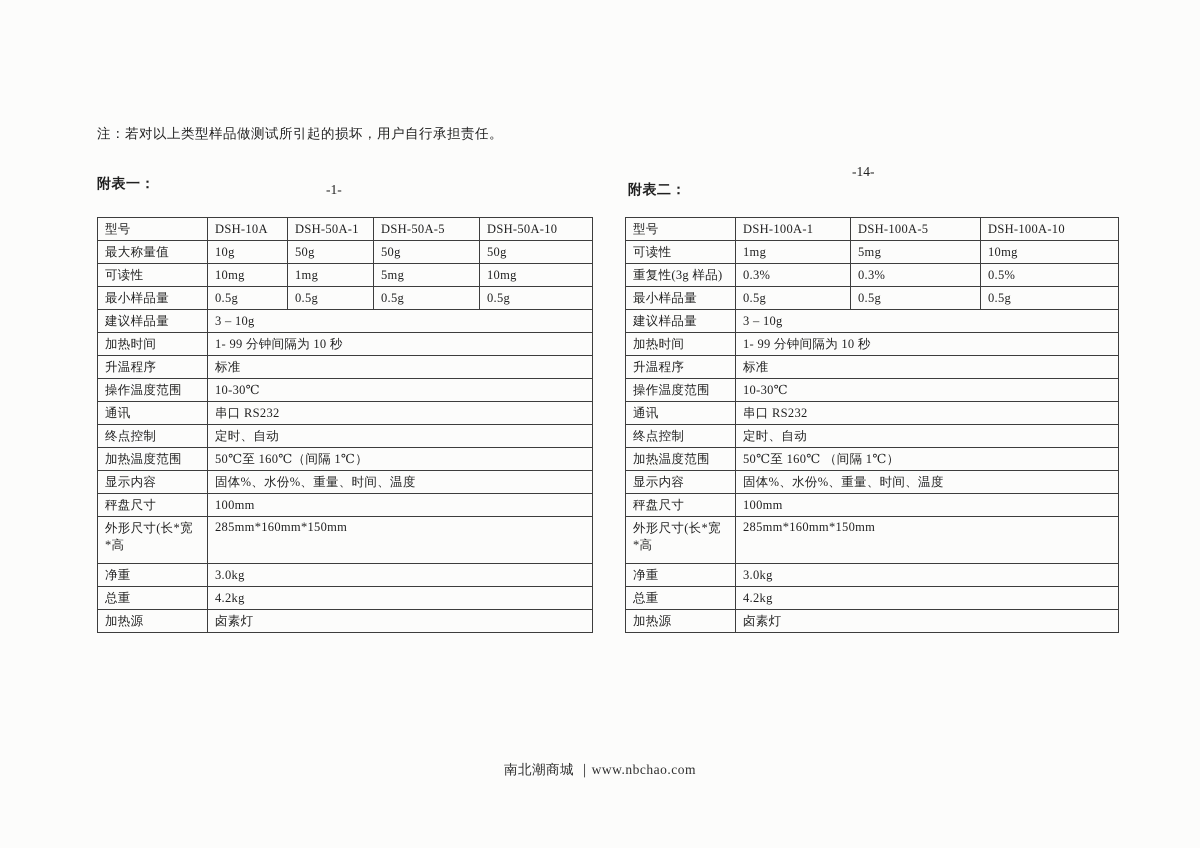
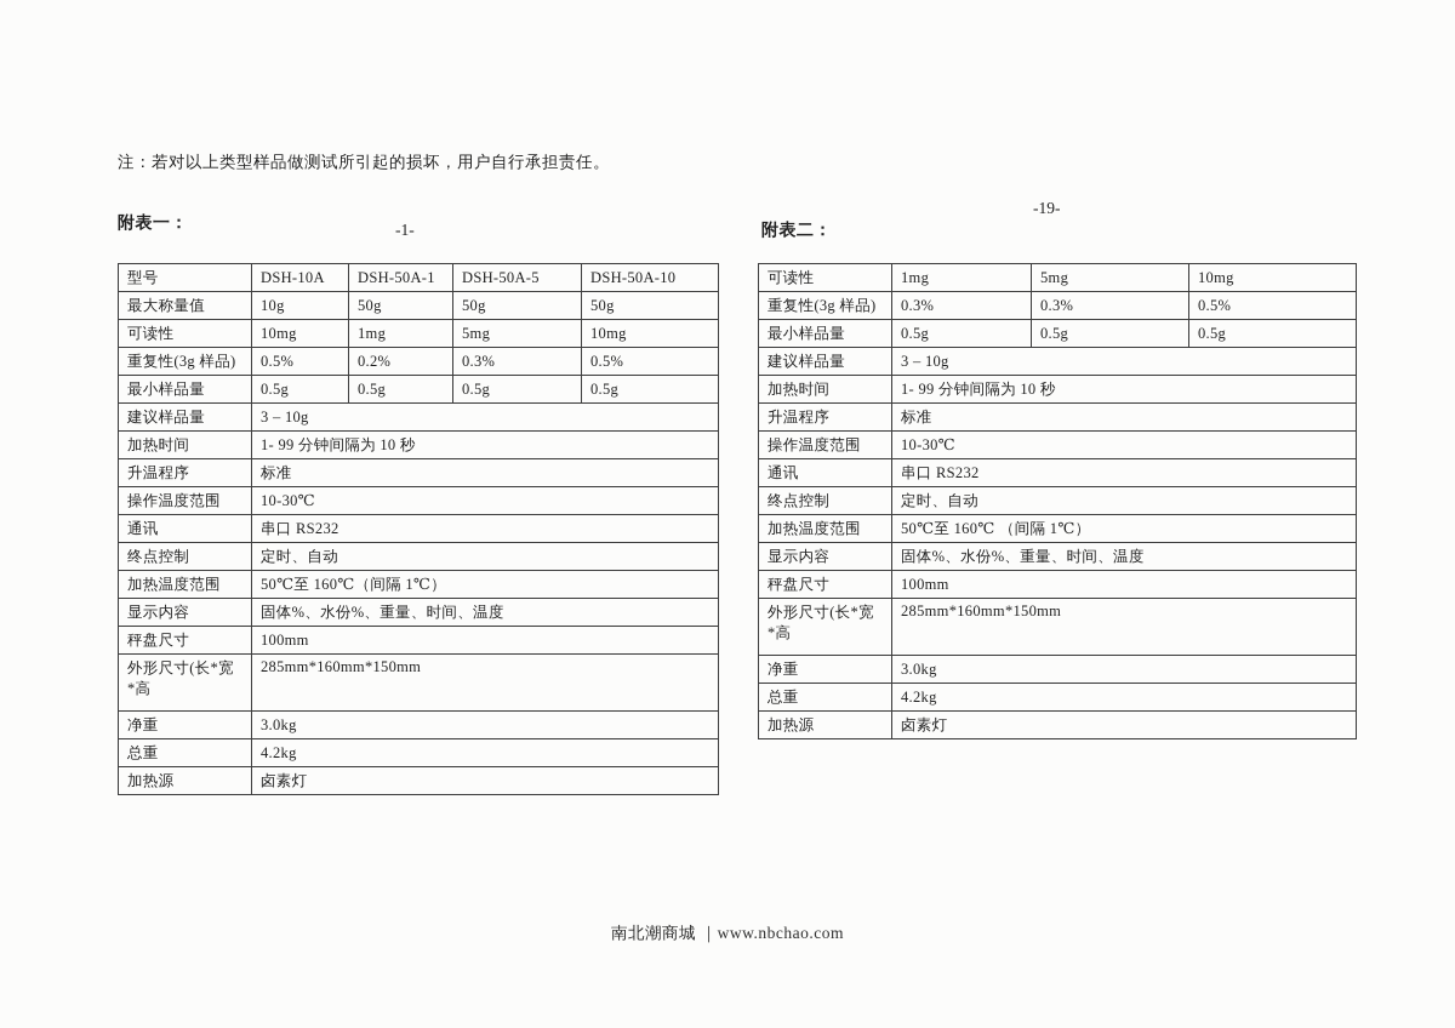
  注：若对以上类型样品做测试所引起的损坏，用户自行承担责任。
  附表一：
  -1-
  附表二：
- -14-
+ -19-
  型号	DSH-10A	DSH-50A-1	DSH-50A-5	DSH-50A-10
  最大称量值	10g	50g	50g	50g
  可读性	10mg	1mg	5mg	10mg
+ 重复性(3g 样品)	0.5%	0.2%	0.3%	0.5%
  最小样品量	0.5g	0.5g	0.5g	0.5g
  建议样品量	3 – 10g
  加热时间	1- 99 分钟间隔为 10 秒
  升温程序	标准
  操作温度范围	10-30℃
  通讯	串口 RS232
  终点控制	定时、自动
  加热温度范围	50℃至 160℃（间隔 1℃）
  显示内容	固体%、水份%、重量、时间、温度
  秤盘尺寸	100mm
  外形尺寸(长*宽 *高	285mm*160mm*150mm
  净重	3.0kg
  总重	4.2kg
  加热源	卤素灯
- 型号	DSH-100A-1	DSH-100A-5	DSH-100A-10
  可读性	1mg	5mg	10mg
  重复性(3g 样品)	0.3%	0.3%	0.5%
  最小样品量	0.5g	0.5g	0.5g
  建议样品量	3 – 10g
  加热时间	1- 99 分钟间隔为 10 秒
  升温程序	标准
  操作温度范围	10-30℃
  通讯	串口 RS232
  终点控制	定时、自动
  加热温度范围	50℃至 160℃ （间隔 1℃）
  显示内容	固体%、水份%、重量、时间、温度
  秤盘尺寸	100mm
  外形尺寸(长*宽 *高	285mm*160mm*150mm
  净重	3.0kg
  总重	4.2kg
  加热源	卤素灯
  南北潮商城 ｜www.nbchao.com
